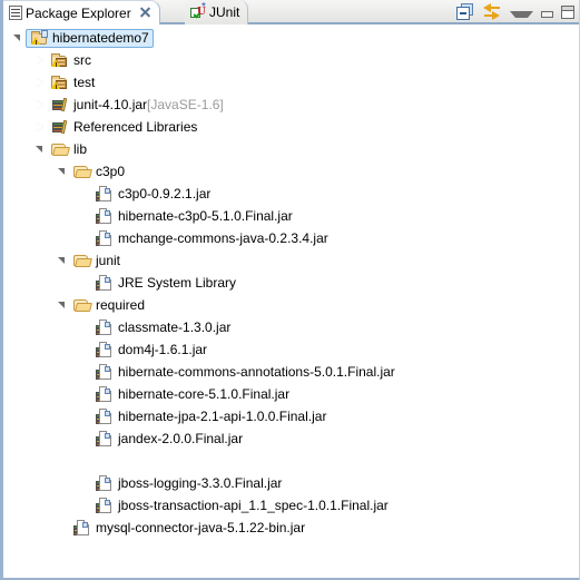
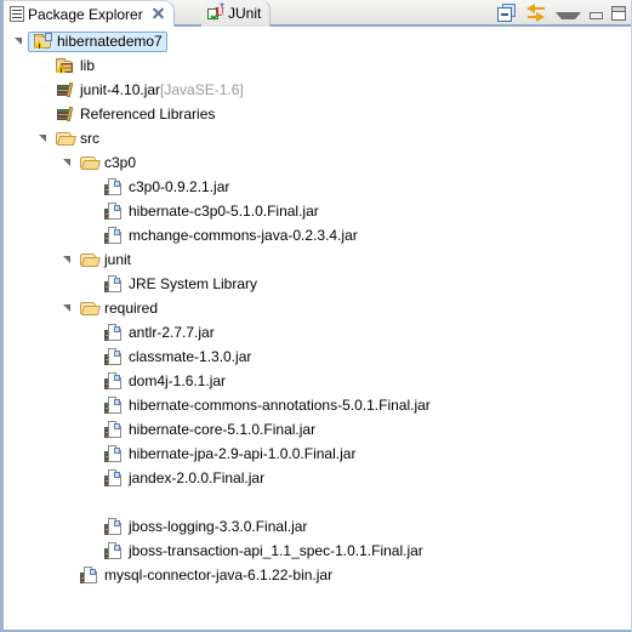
  Package Explorer
  U
  *
  JUnit
  hibernatedemo7
- src
+ lib
- test
  junit-4.10.jar[JavaSE-1.6]
  Referenced Libraries
- lib
+ src
  c3p0
  c3p0-0.9.2.1.jar
  hibernate-c3p0-5.1.0.Final.jar
  mchange-commons-java-0.2.3.4.jar
  junit
  JRE System Library
  required
+ antlr-2.7.7.jar
  classmate-1.3.0.jar
  dom4j-1.6.1.jar
  hibernate-commons-annotations-5.0.1.Final.jar
  hibernate-core-5.1.0.Final.jar
- hibernate-jpa-2.1-api-1.0.0.Final.jar
+ hibernate-jpa-2.9-api-1.0.0.Final.jar
  jandex-2.0.0.Final.jar
  jboss-logging-3.3.0.Final.jar
  jboss-transaction-api_1.1_spec-1.0.1.Final.jar
- mysql-connector-java-5.1.22-bin.jar
+ mysql-connector-java-6.1.22-bin.jar
